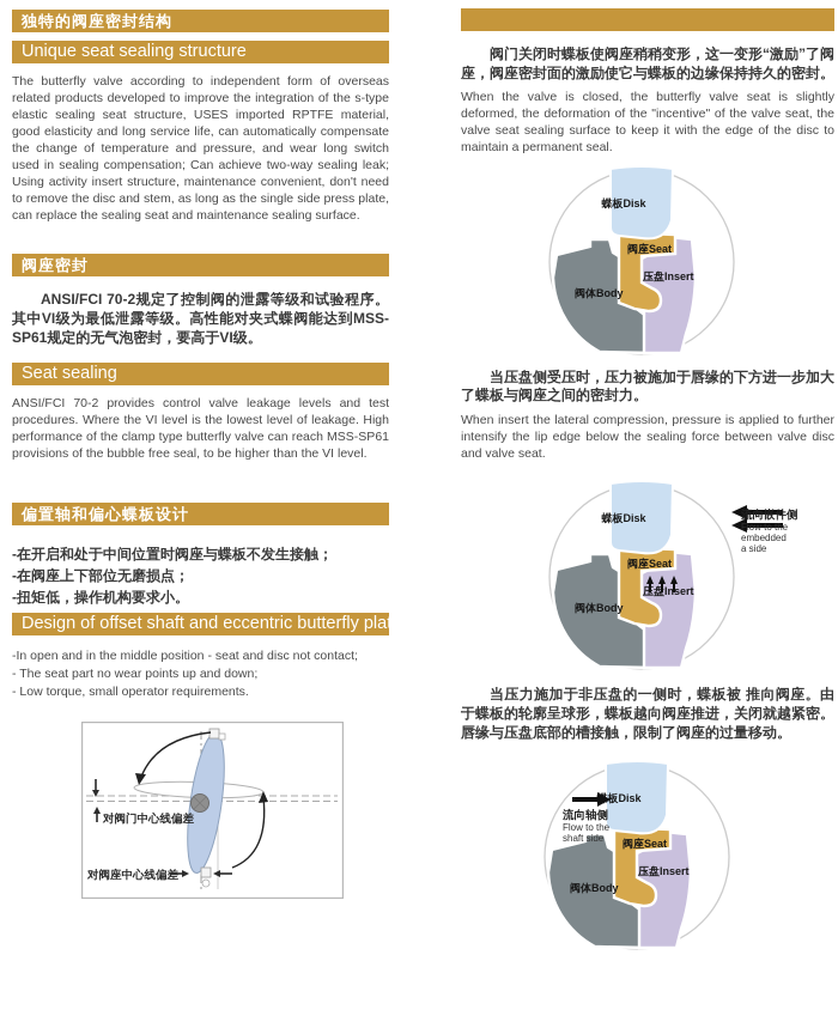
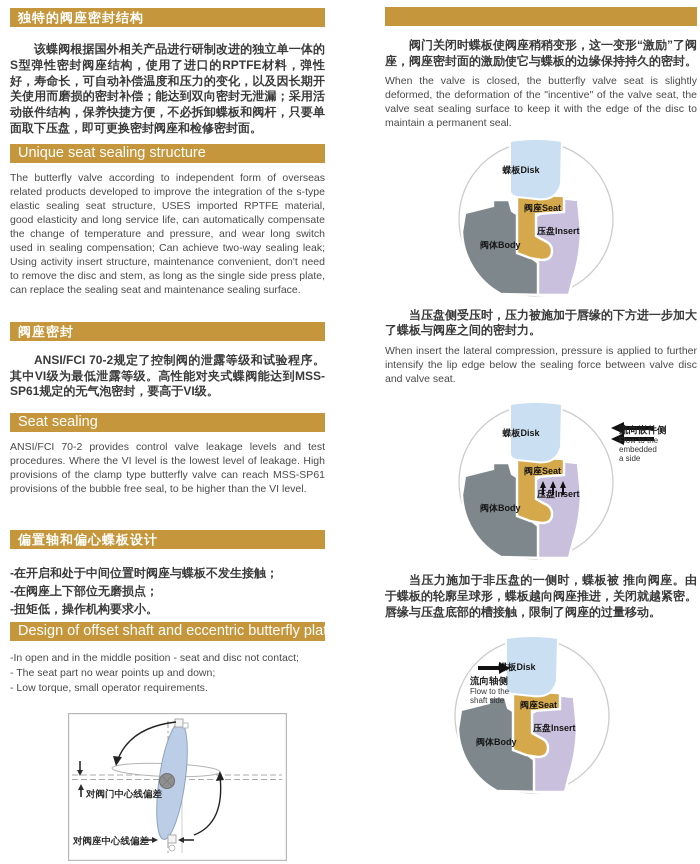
  独特的阀座密封结构
+ 该蝶阀根据国外相关产品进行研制改进的独立单一体的S型弹性密封阀座结构，使用了进口的RPTFE材料，弹性好，寿命长，可自动补偿温度和压力的变化，以及因长期开关使用而磨损的密封补偿；能达到双向密封无泄漏；采用活动嵌件结构，保养快捷方便，不必拆卸蝶板和阀杆，只要单面取下压盘，即可更换密封阀座和检修密封面。
  Unique seat sealing structure
  The butterfly valve according to independent form of overseas related products developed to improve the integration of the s-type elastic sealing seat structure, USES imported RPTFE material, good elasticity and long service life, can automatically compensate the change of temperature and pressure, and wear long switch used in sealing compensation; Can achieve two-way sealing leak; Using activity insert structure, maintenance convenient, don't need to remove the disc and stem, as long as the single side press plate, can replace the sealing seat and maintenance sealing surface.
  阀座密封
  ANSI/FCI 70-2规定了控制阀的泄露等级和试验程序。其中VI级为最低泄露等级。高性能对夹式蝶阀能达到MSS-SP61规定的无气泡密封，要高于VI级。
  Seat sealing
- ANSI/FCI 70-2 provides control valve leakage levels and test procedures. Where the VI level is the lowest level of leakage. High performance of the clamp type butterfly valve can reach MSS-SP61 provisions of the bubble free seal, to be higher than the VI level.
+ ANSI/FCI 70-2 provides control valve leakage levels and test procedures. Where the VI level is the lowest level of leakage. High provisions of the clamp type butterfly valve can reach MSS-SP61 provisions of the bubble free seal, to be higher than the VI level.
  偏置轴和偏心蝶板设计
  -在开启和处于中间位置时阀座与蝶板不发生接触；
  -在阀座上下部位无磨损点；
  -扭矩低，操作机构要求小。
  Design of offset shaft and eccentric butterfly pla
  -In open and in the middle position - seat and disc not contact;
  - The seat part no wear points up and down;
  - Low torque, small operator requirements.
  对阀门中心线偏差
  对阀座中心线偏差
  阀门关闭时蝶板使阀座稍稍变形，这一变形“激励”了阀座，阀座密封面的激励使它与蝶板的边缘保持持久的密封。
  When the valve is closed, the butterfly valve seat is slightly deformed, the deformation of the "incentive" of the valve seat, the valve seat sealing surface to keep it with the edge of the disc to maintain a permanent seal.
  当压盘侧受压时，压力被施加于唇缘的下方进一步加大了蝶板与阀座之间的密封力。
  When insert the lateral compression, pressure is applied to further intensify the lip edge below the sealing force between valve disc and valve seat.
  流向嵌件侧
  Flow to the
  embedded
  a side
  当压力施加于非压盘的一侧时，蝶板被 推向阀座。由于蝶板的轮廓呈球形，蝶板越向阀座推进，关闭就越紧密。唇缘与压盘底部的槽接触，限制了阀座的过量移动。
  流向轴侧
  Flow to the
  shaft side
